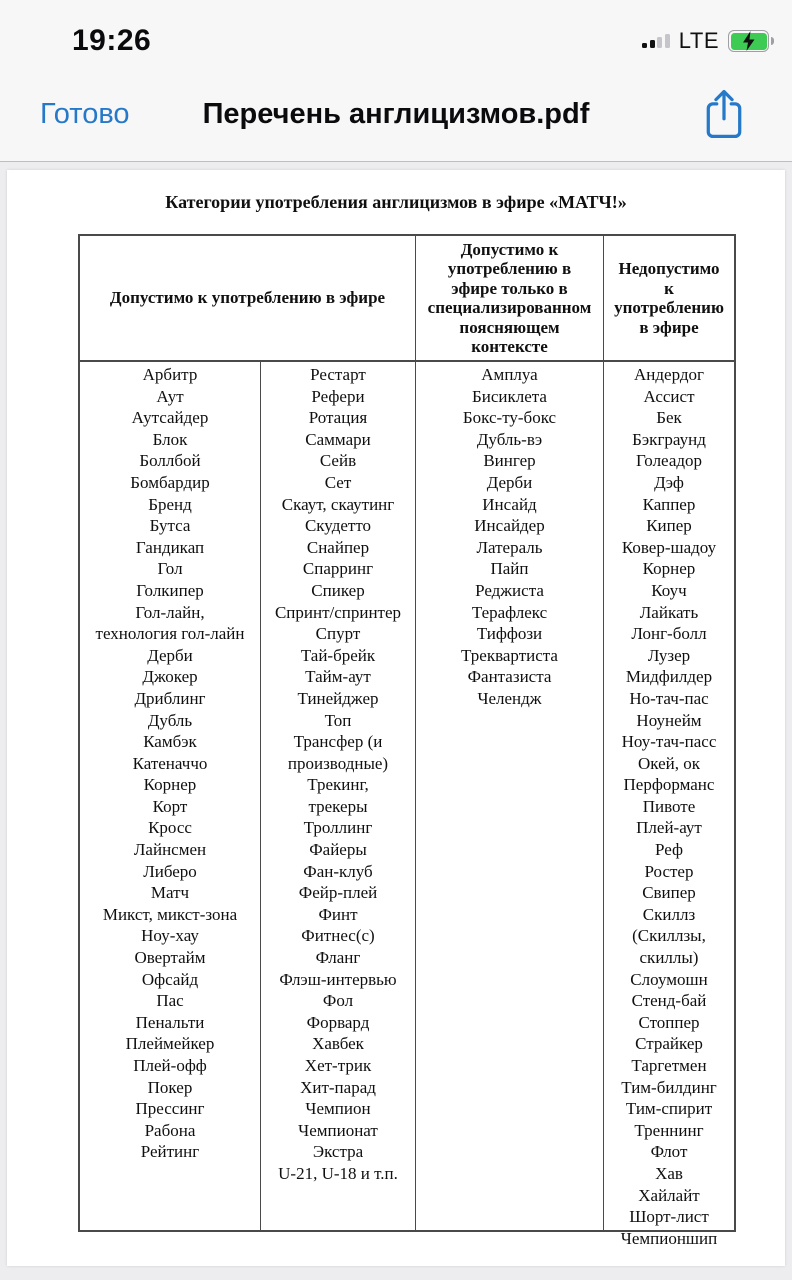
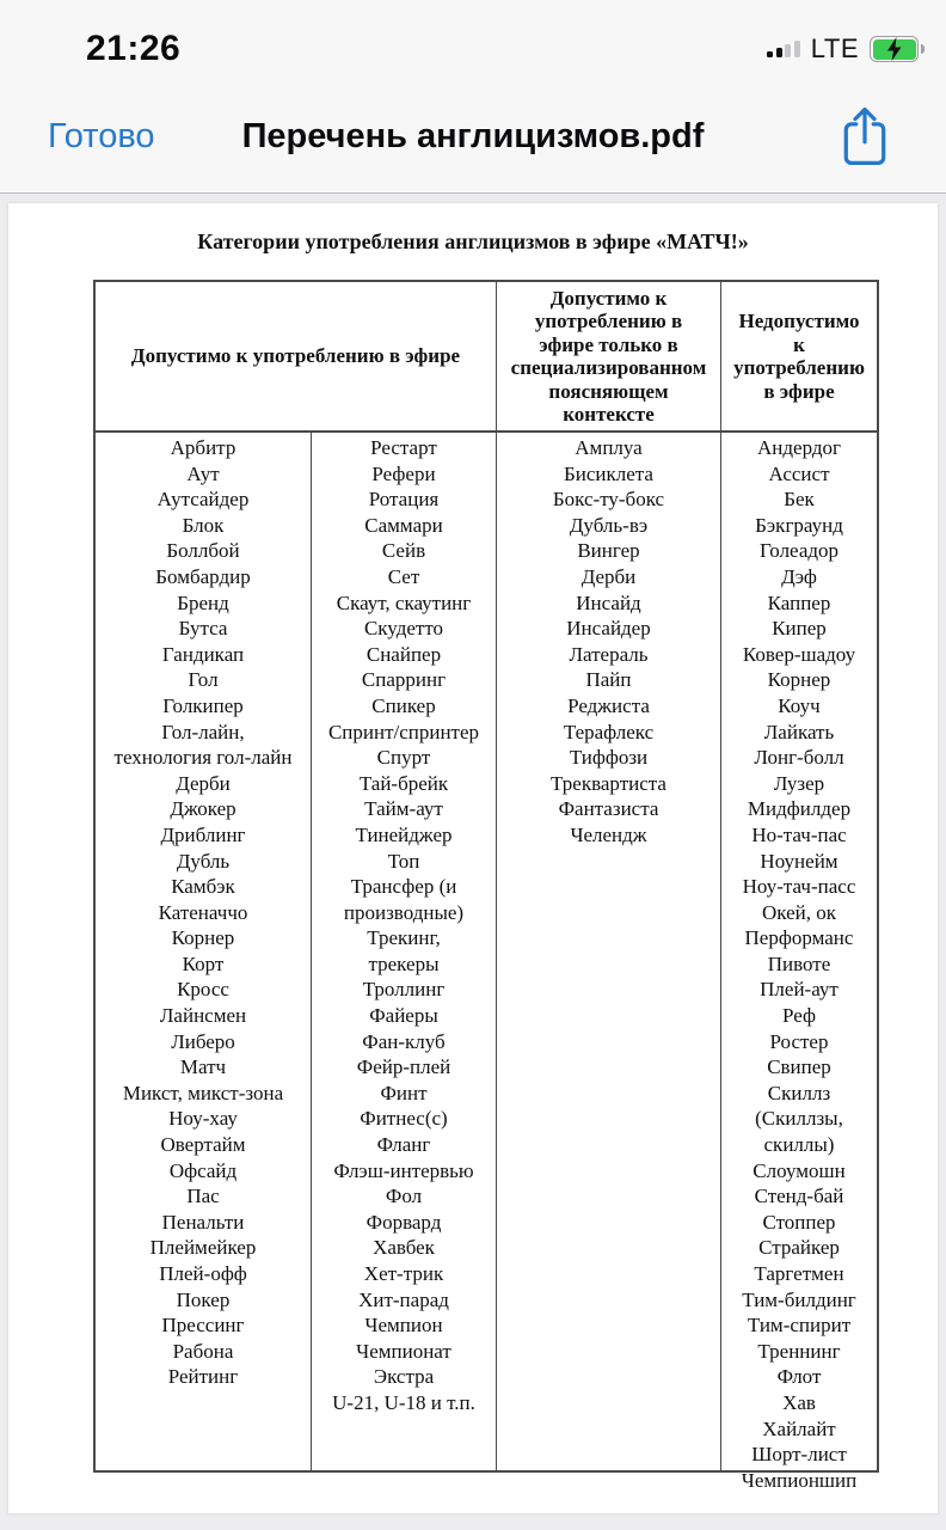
- 19:26
+ 21:26
  LTE
  Готово
  Перечень англицизмов.pdf
  Категории употребления англицизмов в эфире «МАТЧ!»
  Допустимо к употреблению в эфире
  Допустимо к
  употреблению в
  эфире только в
  специализированном
  поясняющем
  контексте
  Недопустимо
  к
  употреблению
  в эфире
  Арбитр
  Аут
  Аутсайдер
  Блок
  Боллбой
  Бомбардир
  Бренд
  Бутса
  Гандикап
  Гол
  Голкипер
  Гол-лайн,
  технология гол-лайн
  Дерби
  Джокер
  Дриблинг
  Дубль
  Камбэк
  Катеначчо
  Корнер
  Корт
  Кросс
  Лайнсмен
  Либеро
  Матч
  Микст, микст-зона
  Ноу-хау
  Овертайм
  Офсайд
  Пас
  Пенальти
  Плеймейкер
  Плей-офф
  Покер
  Прессинг
  Рабона
  Рейтинг
  Рестарт
  Рефери
  Ротация
  Саммари
  Сейв
  Сет
  Скаут, скаутинг
  Скудетто
  Снайпер
  Спарринг
  Спикер
  Спринт/спринтер
  Спурт
  Тай-брейк
  Тайм-аут
  Тинейджер
  Топ
  Трансфер (и
  производные)
  Трекинг,
  трекеры
  Троллинг
  Файеры
  Фан-клуб
  Фейр-плей
  Финт
  Фитнес(с)
  Фланг
  Флэш-интервью
  Фол
  Форвард
  Хавбек
  Хет-трик
  Хит-парад
  Чемпион
  Чемпионат
  Экстра
  U-21, U-18 и т.п.
  Амплуа
  Бисиклета
  Бокс-ту-бокс
  Дубль-вэ
  Вингер
  Дерби
  Инсайд
  Инсайдер
  Латераль
  Пайп
  Реджиста
  Терафлекс
  Тиффози
  Треквартиста
  Фантазиста
  Челендж
  Андердог
  Ассист
  Бек
  Бэкграунд
  Голеадор
  Дэф
  Каппер
  Кипер
  Ковер-шадоу
  Корнер
  Коуч
  Лайкать
  Лонг-болл
  Лузер
  Мидфилдер
  Но-тач-пас
  Ноунейм
  Ноу-тач-пасс
  Окей, ок
  Перформанс
  Пивоте
  Плей-аут
  Реф
  Ростер
  Свипер
  Скиллз
  (Скиллзы,
  скиллы)
  Слоумошн
  Стенд-бай
  Стоппер
  Страйкер
  Таргетмен
  Тим-билдинг
  Тим-спирит
  Треннинг
  Флот
  Хав
  Хайлайт
  Шорт-лист
  Чемпионшип
